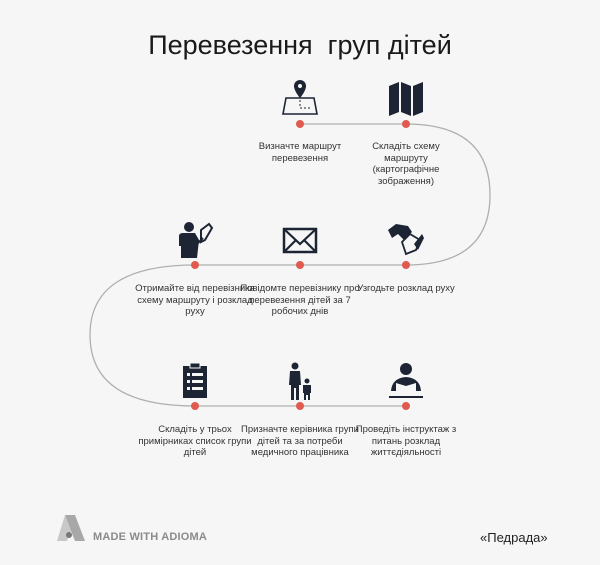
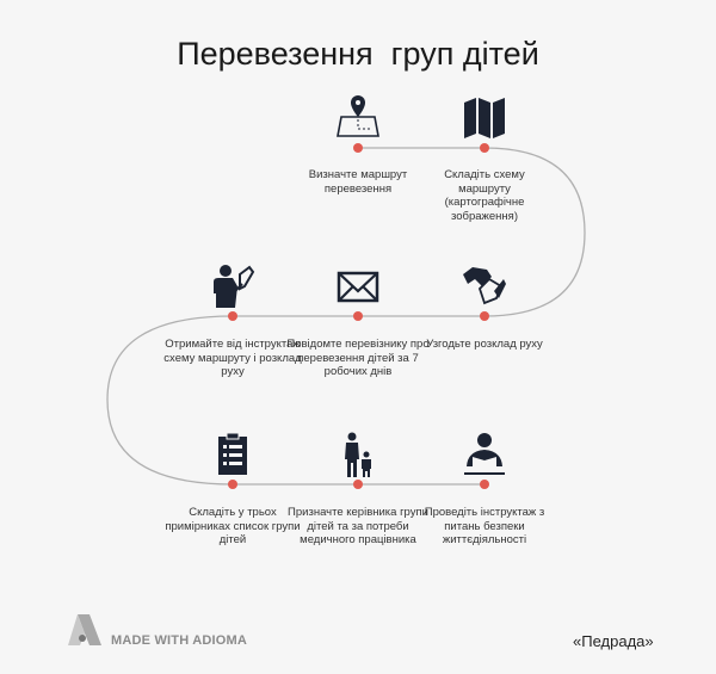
  Перевезення груп дітей
  Визначте маршрут перевезення
  Складіть схему маршруту (картографічне зображення)
- Отримайте від перевізника схему маршруту і розклад руху
+ Отримайте від інструктаж схему маршруту і розклад руху
  Повідомте перевізнику про перевезення дітей за 7 робочих днів
  Узгодьте розклад руху
  Складіть у трьох примірниках список групи дітей
  Призначте керівника групи дітей та за потреби медичного працівника
- Проведіть інструктаж з питань розклад життєдіяльності
+ Проведіть інструктаж з питань безпеки життєдіяльності
  MADE WITH ADIOMA
  «Педрада»
